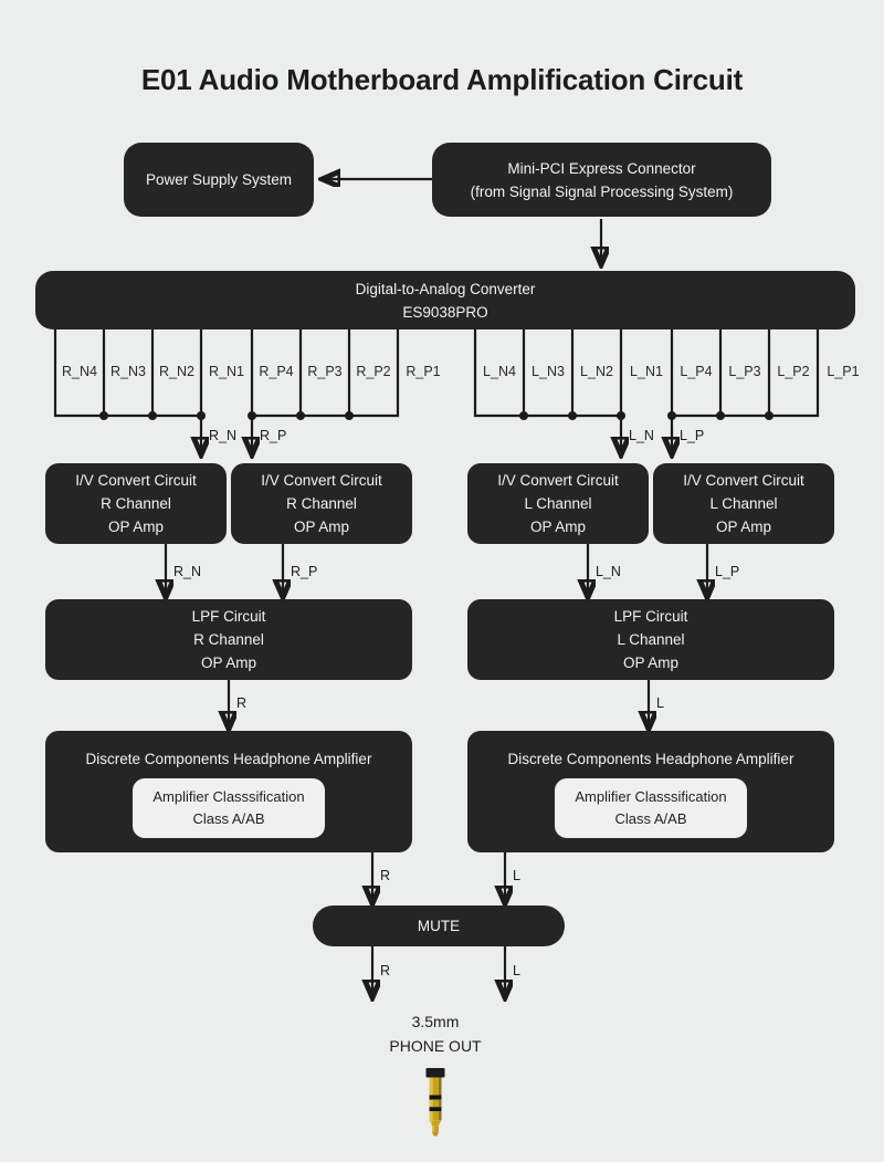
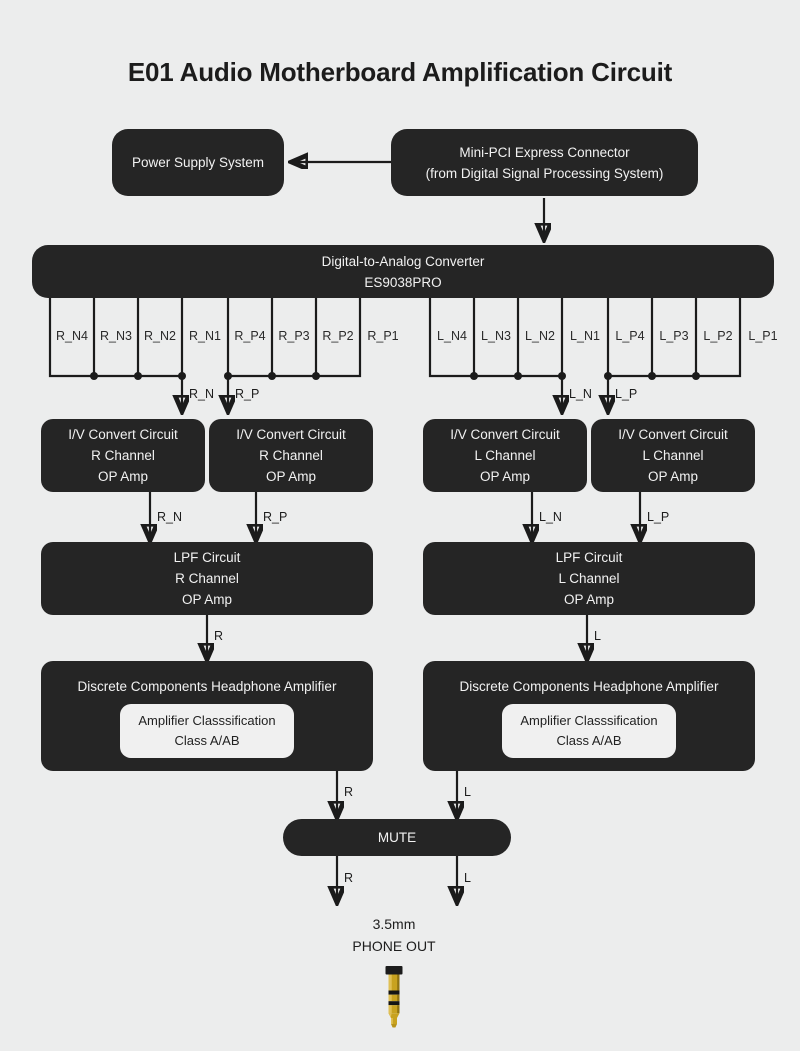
  E01 Audio Motherboard Amplification Circuit
  Power Supply System
  Mini-PCI Express Connector
- (from Signal Signal Processing System)
+ (from Digital Signal Processing System)
  Digital-to-Analog Converter
  ES9038PRO
  R_N4
  R_N3
  R_N2
  R_N1
  R_P4
  R_P3
  R_P2
  R_P1
  L_N4
  L_N3
  L_N2
  L_N1
  L_P4
  L_P3
  L_P2
  L_P1
  R_N
  R_P
  L_N
  L_P
  I/V Convert Circuit
  R Channel
  OP Amp
  I/V Convert Circuit
  R Channel
  OP Amp
  I/V Convert Circuit
  L Channel
  OP Amp
  I/V Convert Circuit
  L Channel
  OP Amp
  R_N
  R_P
  L_N
  L_P
  LPF Circuit
  R Channel
  OP Amp
  LPF Circuit
  L Channel
  OP Amp
  R
  L
  Discrete Components Headphone Amplifier
  Amplifier Classsification
  Class A/AB
  Discrete Components Headphone Amplifier
  Amplifier Classsification
  Class A/AB
  R
  L
  MUTE
  R
  L
  3.5mm
  PHONE OUT
